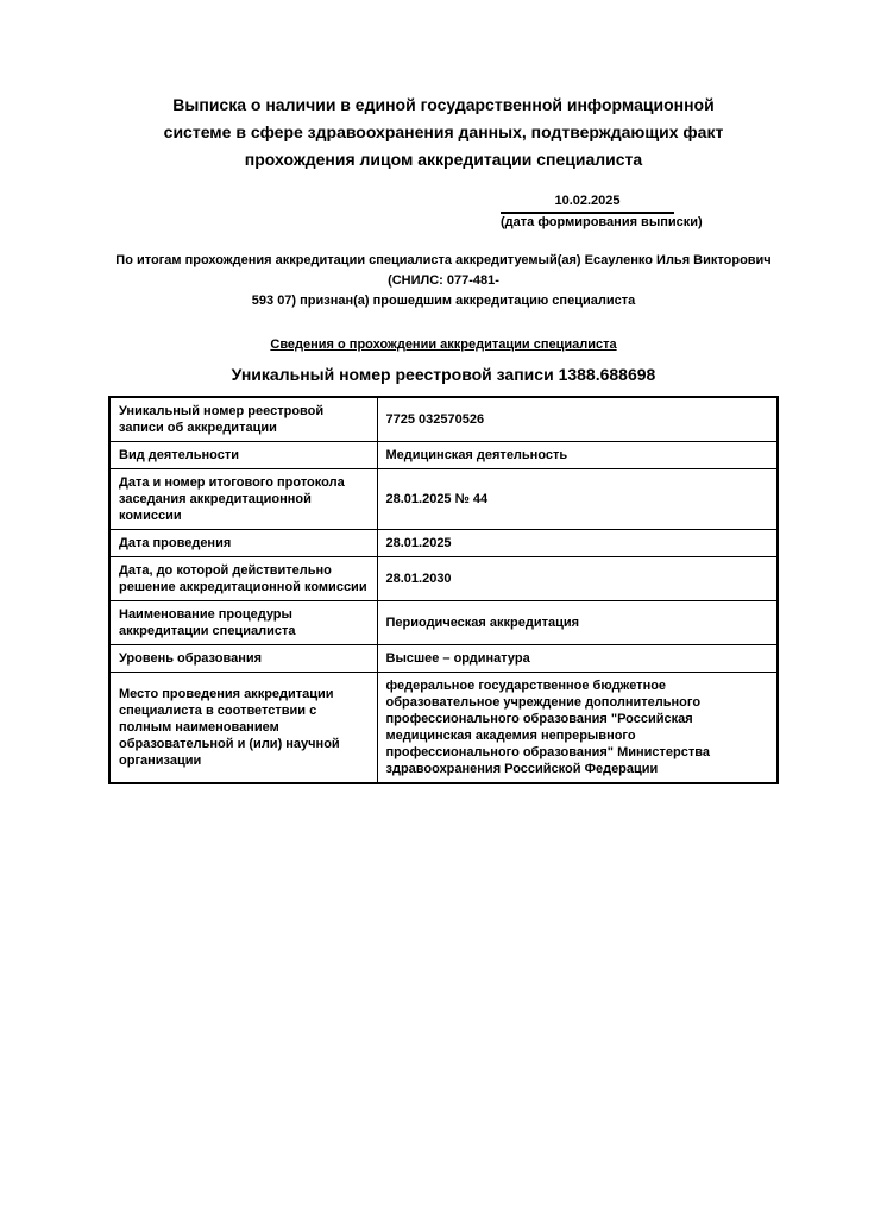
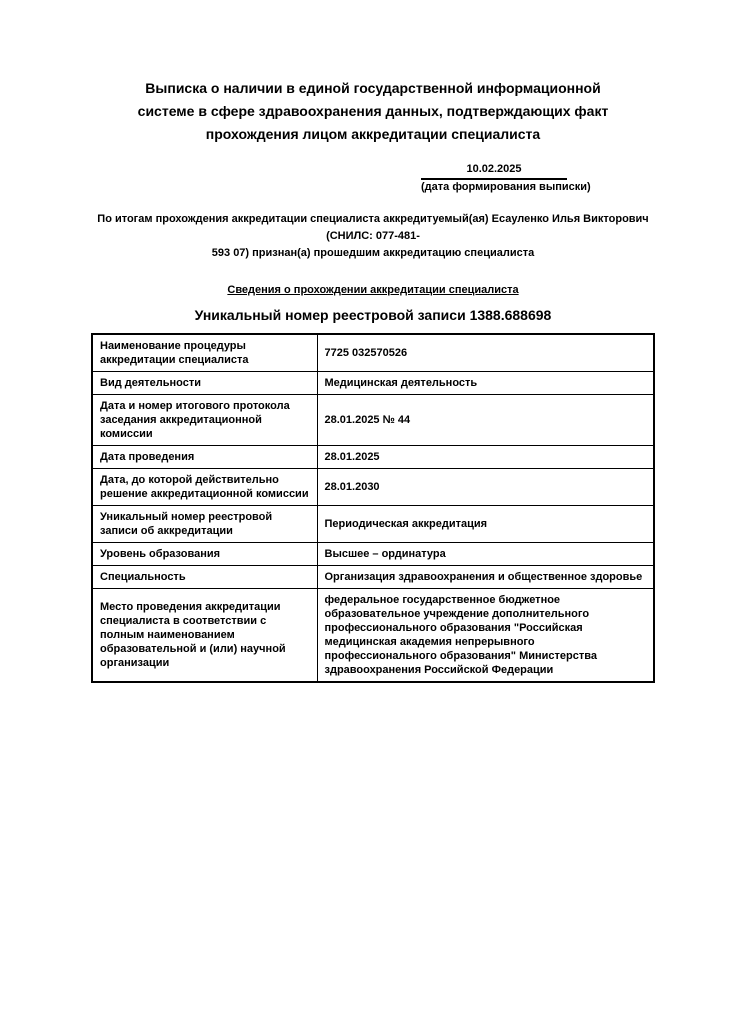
  Выписка о наличии в единой государственной информационной
  системе в сфере здравоохранения данных, подтверждающих факт
  прохождения лицом аккредитации специалиста
  10.02.2025
  (дата формирования выписки)
  По итогам прохождения аккредитации специалиста аккредитуемый(ая) Есауленко Илья Викторович (СНИЛС: 077-481-
  593 07) признан(а) прошедшим аккредитацию специалиста
  Сведения о прохождении аккредитации специалиста
  Уникальный номер реестровой записи 1388.688698
- Уникальный номер реестровой записи об аккредитации	7725 032570526
+ Наименование процедуры аккредитации специалиста	7725 032570526
  Вид деятельности	Медицинская деятельность
  Дата и номер итогового протокола заседания аккредитационной комиссии	28.01.2025 № 44
  Дата проведения	28.01.2025
  Дата, до которой действительно решение аккредитационной комиссии	28.01.2030
- Наименование процедуры аккредитации специалиста	Периодическая аккредитация
+ Уникальный номер реестровой записи об аккредитации	Периодическая аккредитация
  Уровень образования	Высшее – ординатура
+ Специальность	Организация здравоохранения и общественное здоровье
  Место проведения аккредитации специалиста в соответствии с полным наименованием образовательной и (или) научной организации	федеральное государственное бюджетное образовательное учреждение дополнительного профессионального образования "Российская медицинская академия непрерывного профессионального образования" Министерства здравоохранения Российской Федерации
